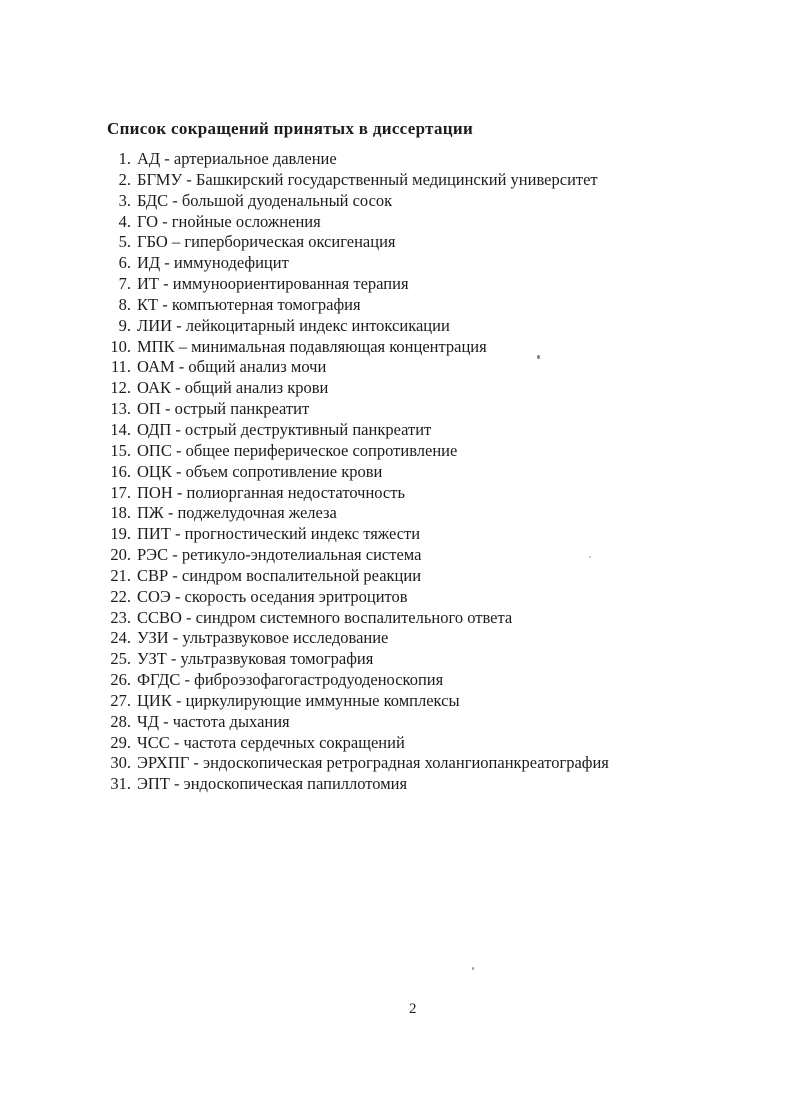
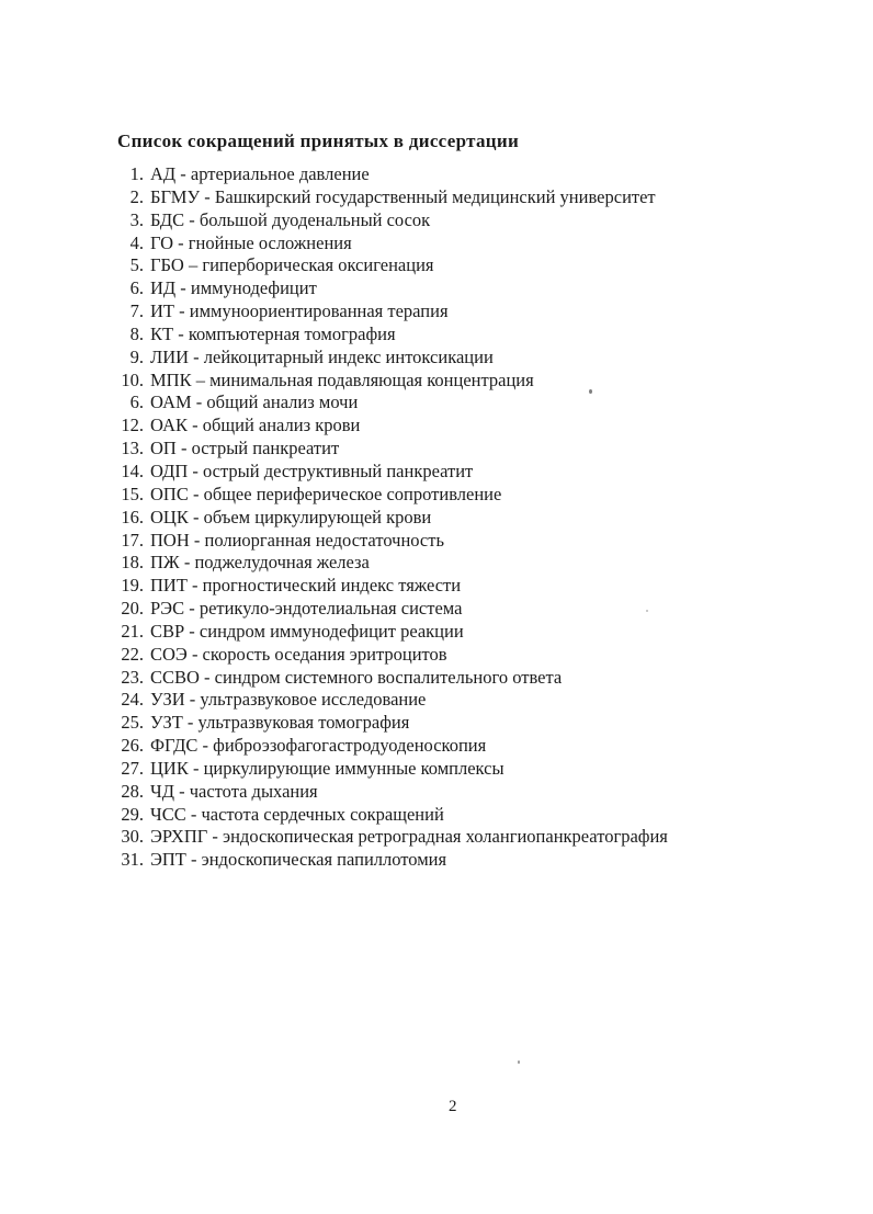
  Список сокращений принятых в диссертации
  1. АД - артериальное давление
  2. БГМУ - Башкирский государственный медицинский университет
  3. БДС - большой дуоденальный сосок
  4. ГО - гнойные осложнения
  5. ГБО – гиперборическая оксигенация
  6. ИД - иммунодефицит
  7. ИТ - иммуноориентированная терапия
  8. КТ - компъютерная томография
  9. ЛИИ - лейкоцитарный индекс интоксикации
  10. МПК – минимальная подавляющая концентрация
- 11. ОАМ - общий анализ мочи
+ 6. ОАМ - общий анализ мочи
  12. ОАК - общий анализ крови
  13. ОП - острый панкреатит
  14. ОДП - острый деструктивный панкреатит
  15. ОПС - общее периферическое сопротивление
- 16. ОЦК - объем сопротивление крови
+ 16. ОЦК - объем циркулирующей крови
  17. ПОН - полиорганная недостаточность
  18. ПЖ - поджелудочная железа
  19. ПИТ - прогностический индекс тяжести
  20. РЭС - ретикуло-эндотелиальная система
- 21. СВР - синдром воспалительной реакции
+ 21. СВР - синдром иммунодефицит реакции
  22. СОЭ - скорость оседания эритроцитов
  23. ССВО - синдром системного воспалительного ответа
  24. УЗИ - ультразвуковое исследование
  25. УЗТ - ультразвуковая томография
  26. ФГДС - фиброэзофагогастродуоденоскопия
  27. ЦИК - циркулирующие иммунные комплексы
  28. ЧД - частота дыхания
  29. ЧСС - частота сердечных сокращений
  30. ЭРХПГ - эндоскопическая ретроградная холангиопанкреатография
  31. ЭПТ - эндоскопическая папиллотомия
  2
